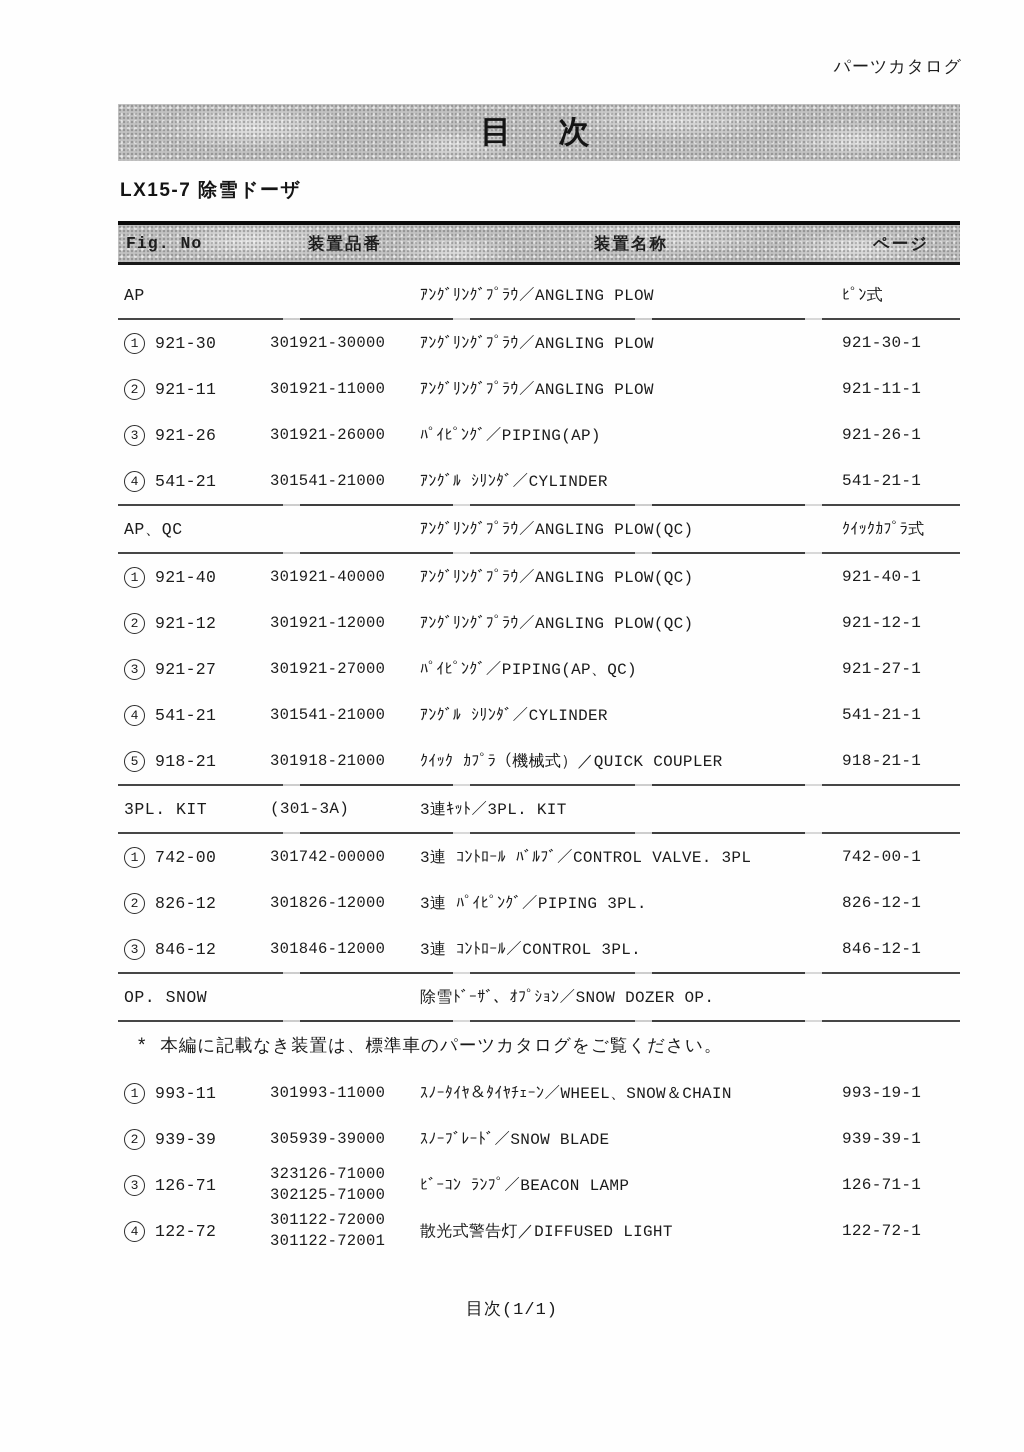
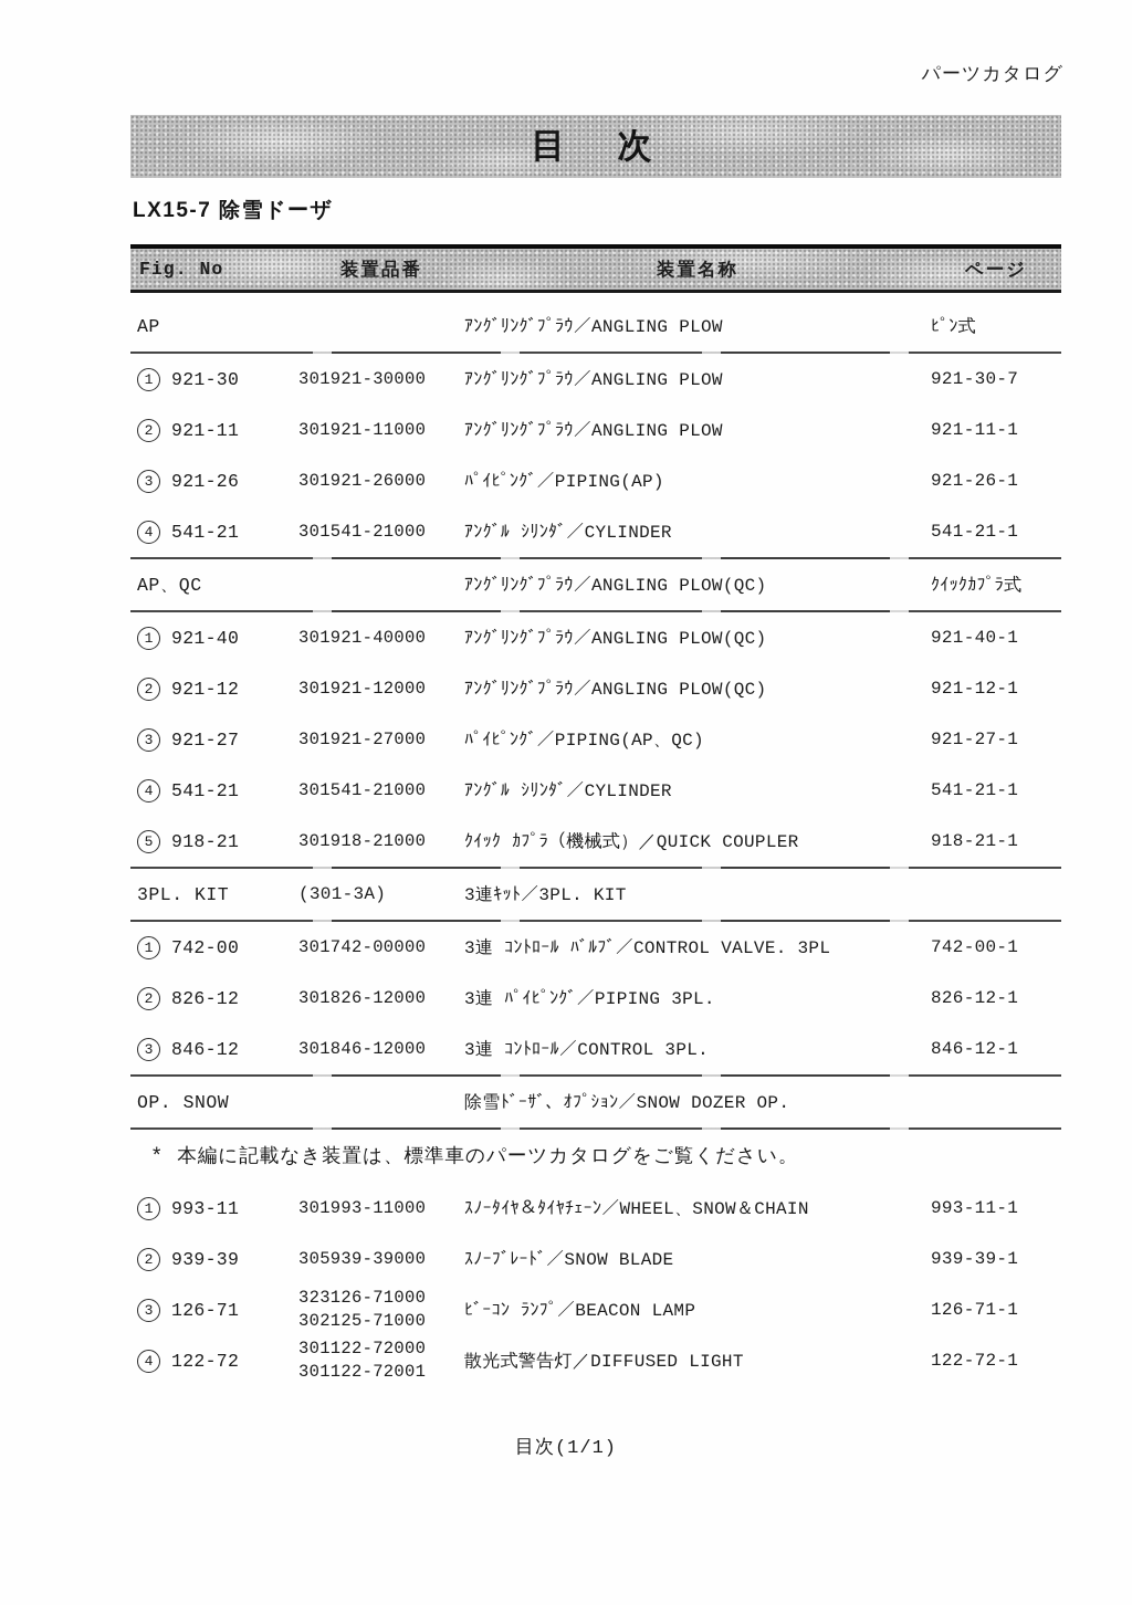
  パーツカタログ
  目 次
  LX15-7 除雪ドーザ
  Fig. No
  装置品番
  装置名称
  ページ
  AP
  ｱﾝｸﾞﾘﾝｸﾞﾌﾟﾗｳ／ANGLING PLOW
  ﾋﾟﾝ式
  1
  921-30
  301921-30000
  ｱﾝｸﾞﾘﾝｸﾞﾌﾟﾗｳ／ANGLING PLOW
- 921-30-1
+ 921-30-7
  2
  921-11
  301921-11000
  ｱﾝｸﾞﾘﾝｸﾞﾌﾟﾗｳ／ANGLING PLOW
  921-11-1
  3
  921-26
  301921-26000
  ﾊﾟｲﾋﾟﾝｸﾞ／PIPING(AP)
  921-26-1
  4
  541-21
  301541-21000
  ｱﾝｸﾞﾙ ｼﾘﾝﾀﾞ／CYLINDER
  541-21-1
  AP、QC
  ｱﾝｸﾞﾘﾝｸﾞﾌﾟﾗｳ／ANGLING PLOW(QC)
  ｸｲｯｸｶﾌﾟﾗ式
  1
  921-40
  301921-40000
  ｱﾝｸﾞﾘﾝｸﾞﾌﾟﾗｳ／ANGLING PLOW(QC)
  921-40-1
  2
  921-12
  301921-12000
  ｱﾝｸﾞﾘﾝｸﾞﾌﾟﾗｳ／ANGLING PLOW(QC)
  921-12-1
  3
  921-27
  301921-27000
  ﾊﾟｲﾋﾟﾝｸﾞ／PIPING(AP、QC)
  921-27-1
  4
  541-21
  301541-21000
  ｱﾝｸﾞﾙ ｼﾘﾝﾀﾞ／CYLINDER
  541-21-1
  5
  918-21
  301918-21000
  ｸｲｯｸ ｶﾌﾟﾗ（機械式）／QUICK COUPLER
  918-21-1
  3PL. KIT
  (301-3A)
  3連ｷｯﾄ／3PL. KIT
  1
  742-00
  301742-00000
  3連 ｺﾝﾄﾛｰﾙ ﾊﾞﾙﾌﾞ／CONTROL VALVE. 3PL
  742-00-1
  2
  826-12
  301826-12000
  3連 ﾊﾟｲﾋﾟﾝｸﾞ／PIPING 3PL.
  826-12-1
  3
  846-12
  301846-12000
  3連 ｺﾝﾄﾛｰﾙ／CONTROL 3PL.
  846-12-1
  OP. SNOW
  除雪ﾄﾞｰｻﾞ、ｵﾌﾟｼｮﾝ／SNOW DOZER OP.
  *
  本編に記載なき装置は、標準車のパーツカタログをご覧ください。
  1
  993-11
  301993-11000
  ｽﾉｰﾀｲﾔ＆ﾀｲﾔﾁｪｰﾝ／WHEEL、SNOW＆CHAIN
- 993-19-1
+ 993-11-1
  2
  939-39
  305939-39000
  ｽﾉｰﾌﾞﾚｰﾄﾞ／SNOW BLADE
  939-39-1
  3
  126-71
  323126-71000
  302125-71000
  ﾋﾞｰｺﾝ ﾗﾝﾌﾟ／BEACON LAMP
  126-71-1
  4
  122-72
  301122-72000
  301122-72001
  散光式警告灯／DIFFUSED LIGHT
  122-72-1
  目次(1/1)
